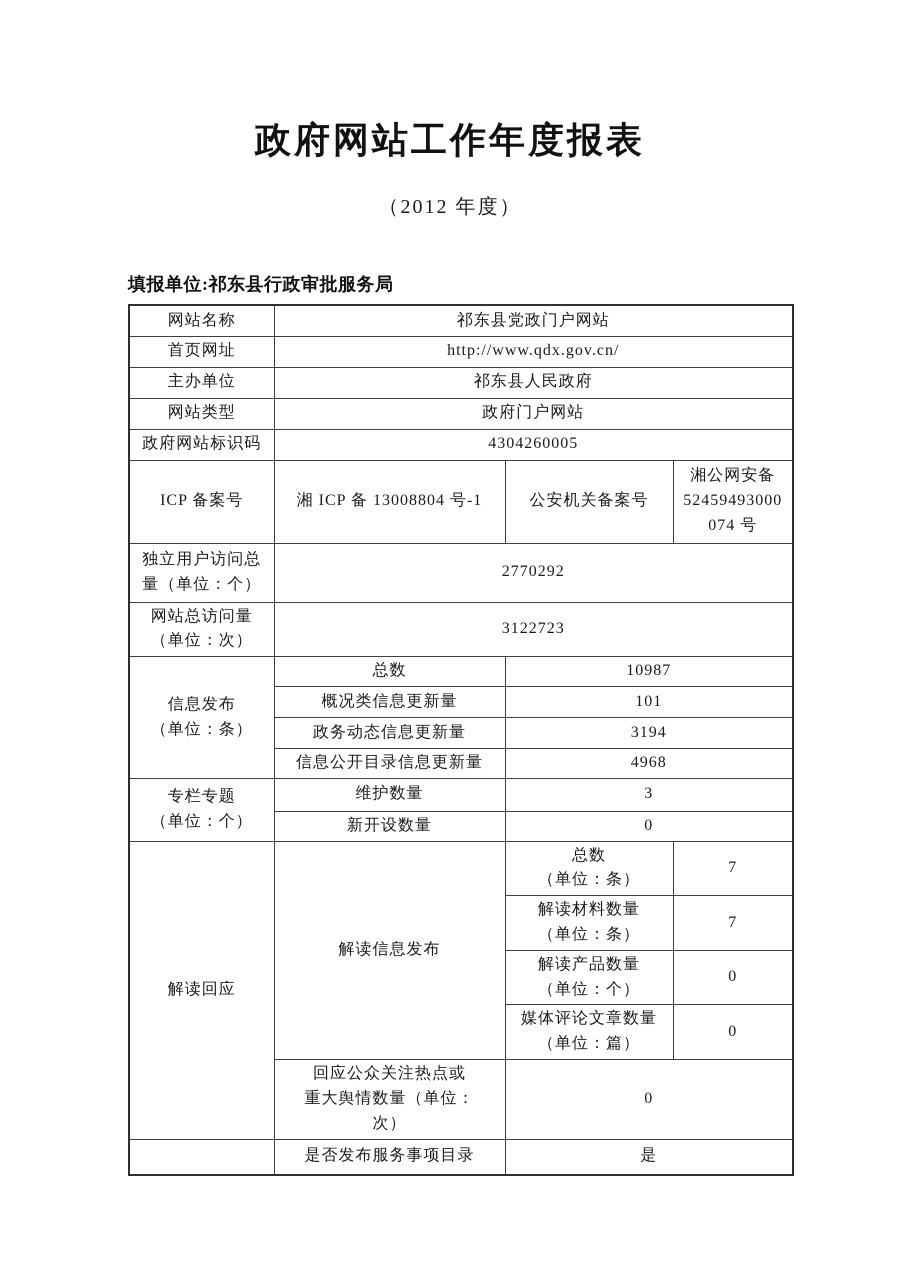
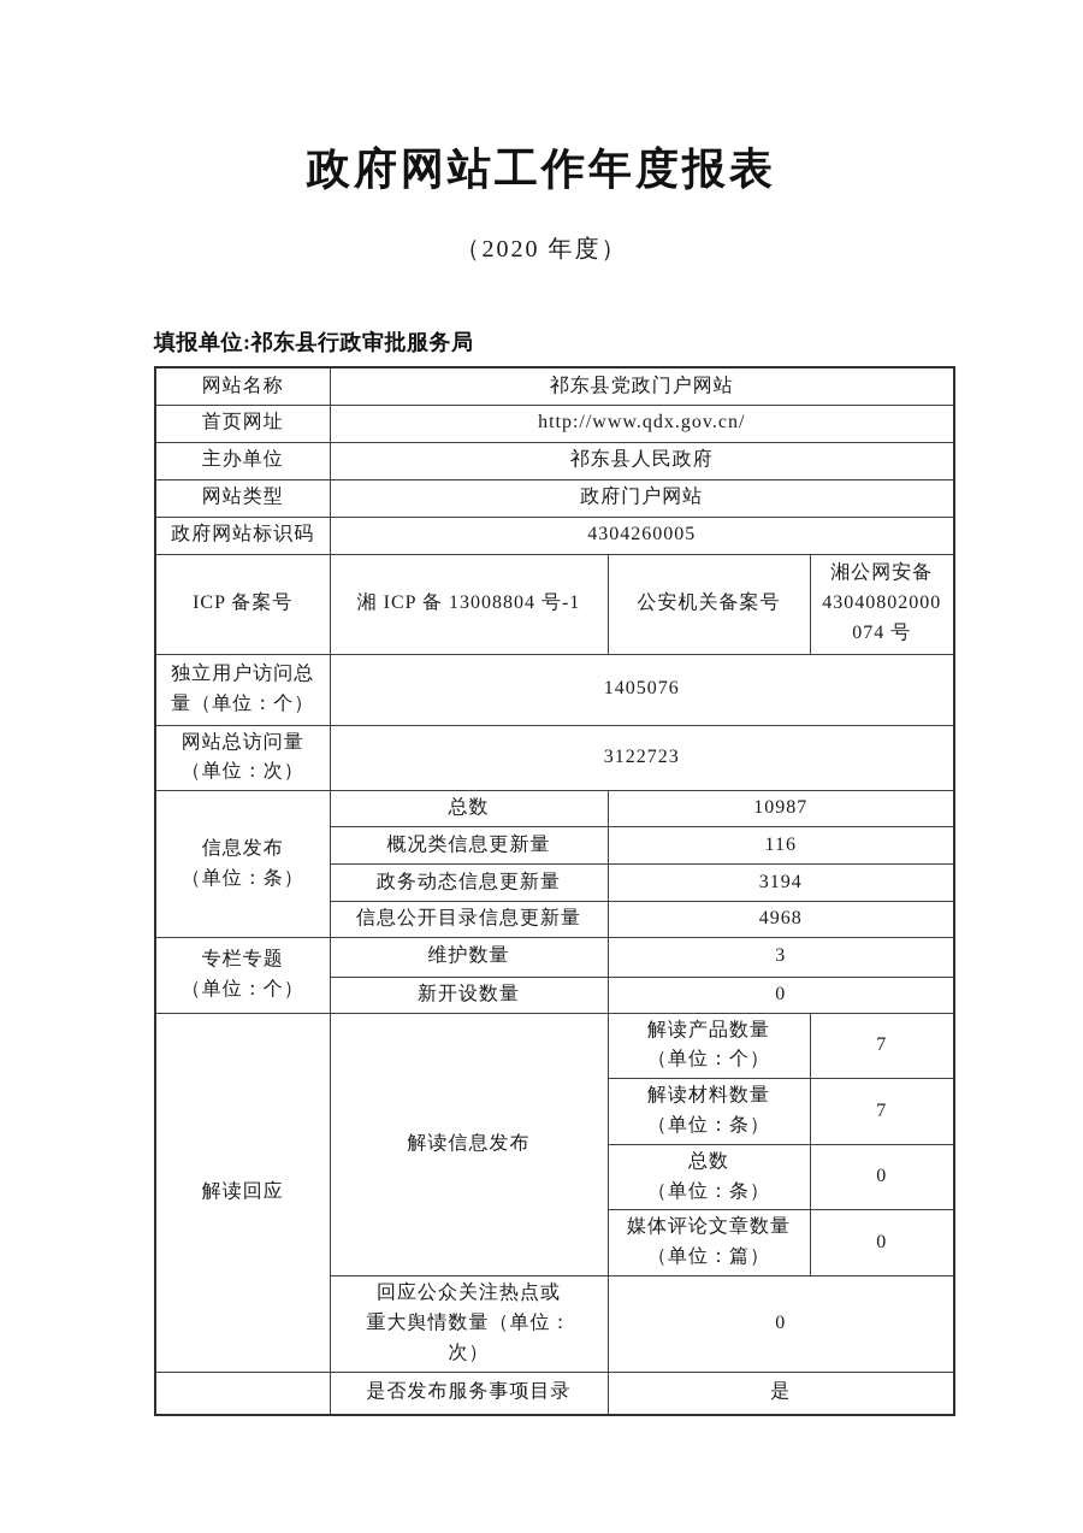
  政府网站工作年度报表
- （2012 年度）
+ （2020 年度）
  填报单位:祁东县行政审批服务局
  网站名称	祁东县党政门户网站
  首页网址	http://www.qdx.gov.cn/
  主办单位	祁东县人民政府
  网站类型	政府门户网站
  政府网站标识码	4304260005
- ICP 备案号	湘 ICP 备 13008804 号-1	公安机关备案号	湘公网安备 52459493000 074 号
+ ICP 备案号	湘 ICP 备 13008804 号-1	公安机关备案号	湘公网安备 43040802000 074 号
- 独立用户访问总 量（单位：个）	2770292
+ 独立用户访问总 量（单位：个）	1405076
  网站总访问量 （单位：次）	3122723
  信息发布 （单位：条）	总数	10987
- 概况类信息更新量	101
+ 概况类信息更新量	116
  政务动态信息更新量	3194
  信息公开目录信息更新量	4968
  专栏专题 （单位：个）	维护数量	3
  新开设数量	0
- 解读回应	解读信息发布	总数 （单位：条）	7
+ 解读回应	解读信息发布	解读产品数量 （单位：个）	7
  解读材料数量 （单位：条）	7
- 解读产品数量 （单位：个）	0
+ 总数 （单位：条）	0
  媒体评论文章数量 （单位：篇）	0
  回应公众关注热点或 重大舆情数量（单位： 次）	0
  	是否发布服务事项目录	是
